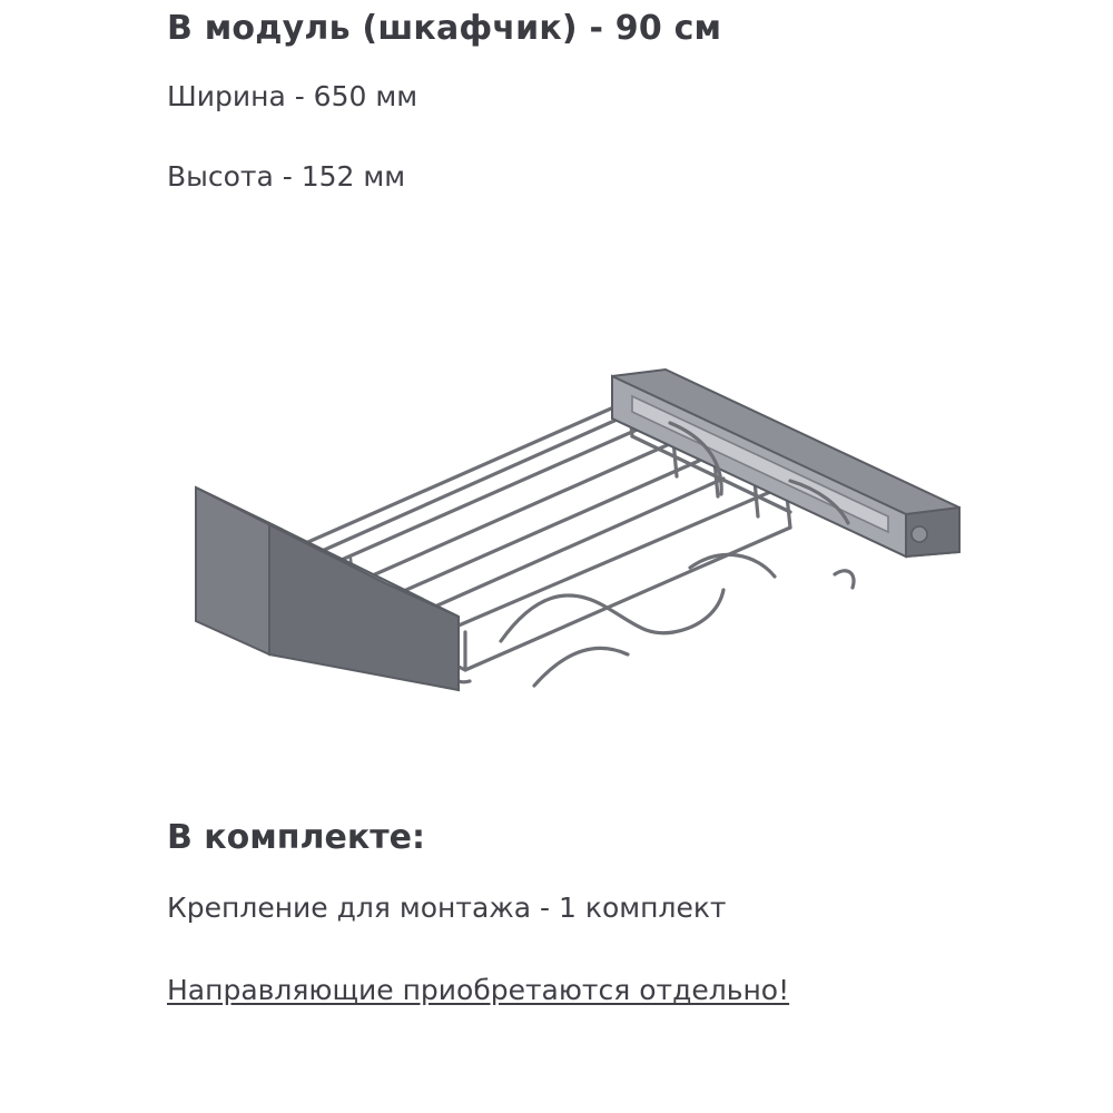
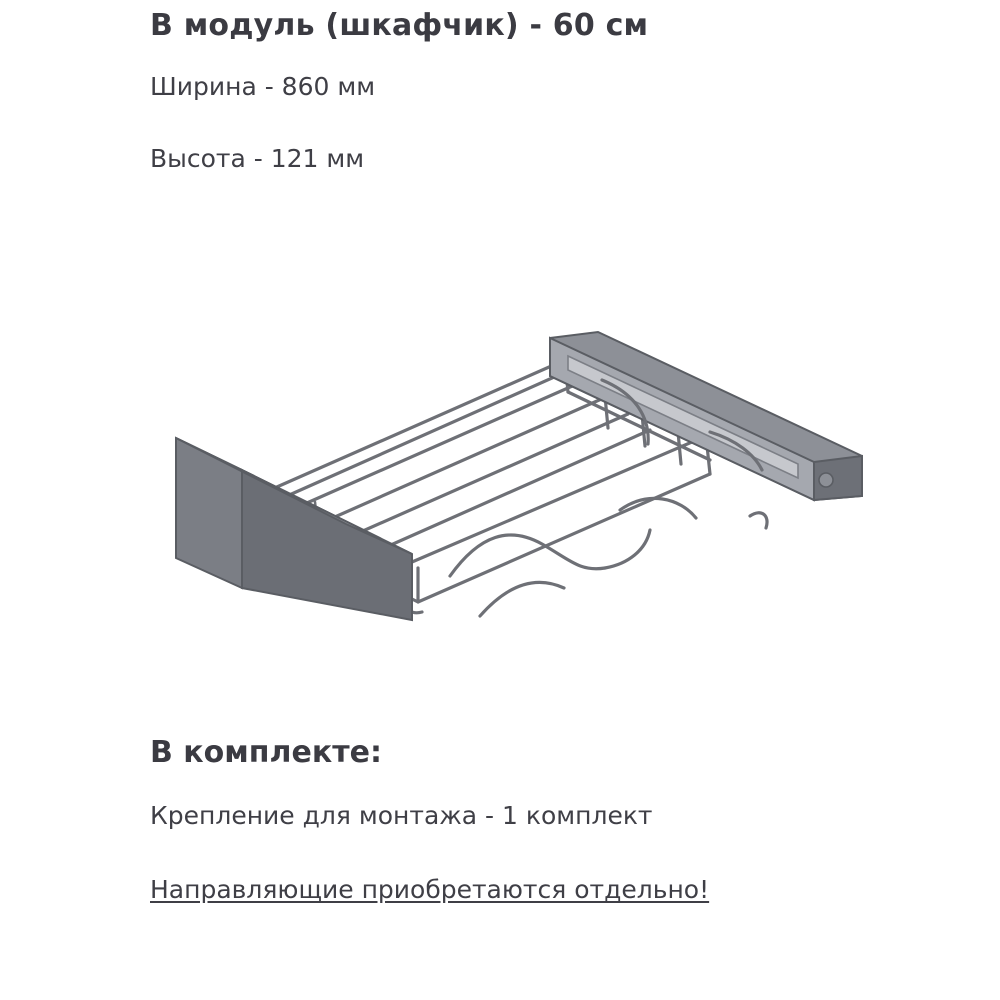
- В модуль (шкафчик) - 90 см
+ В модуль (шкафчик) - 60 см
- Ширина - 650 мм
+ Ширина - 860 мм
- Высота - 152 мм
+ Высота - 121 мм
  В комплекте:
  Крепление для монтажа - 1 комплект
  Направляющие приобретаются отдельно!
